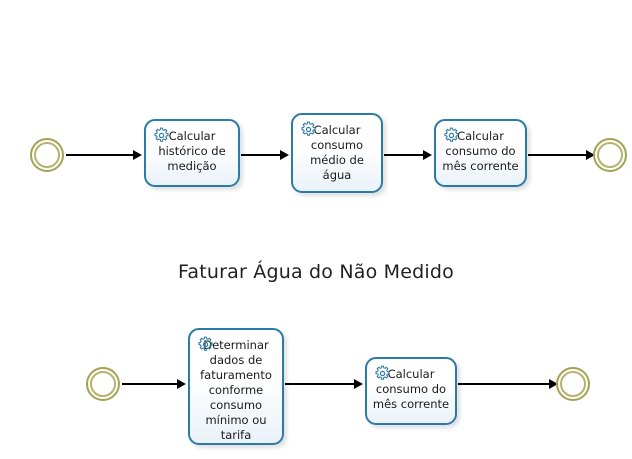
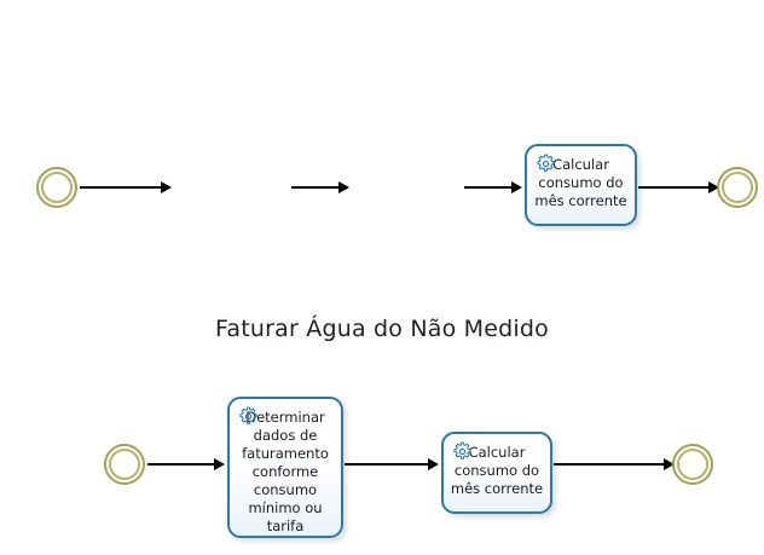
- Calcular histórico de medição
- Calcular consumo médio de água
  Calcular consumo do mês corrente
  Faturar Água do Não Medido
  eterminar dados de faturamento conforme consumo mínimo ou tarifa
  Calcular consumo do mês corrente
